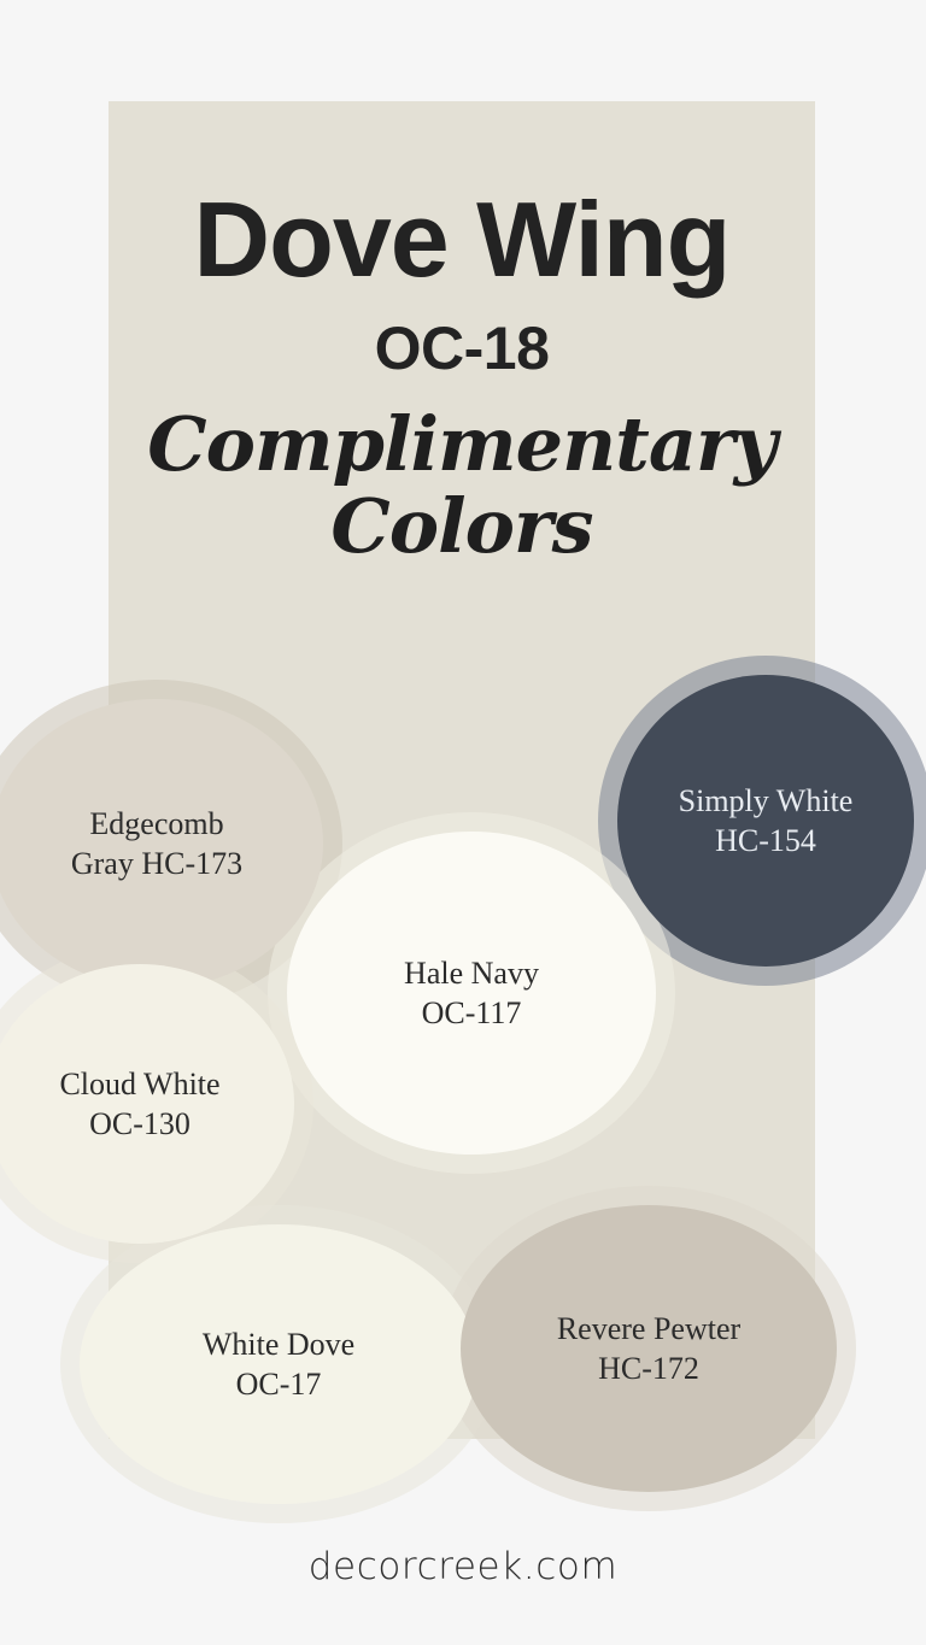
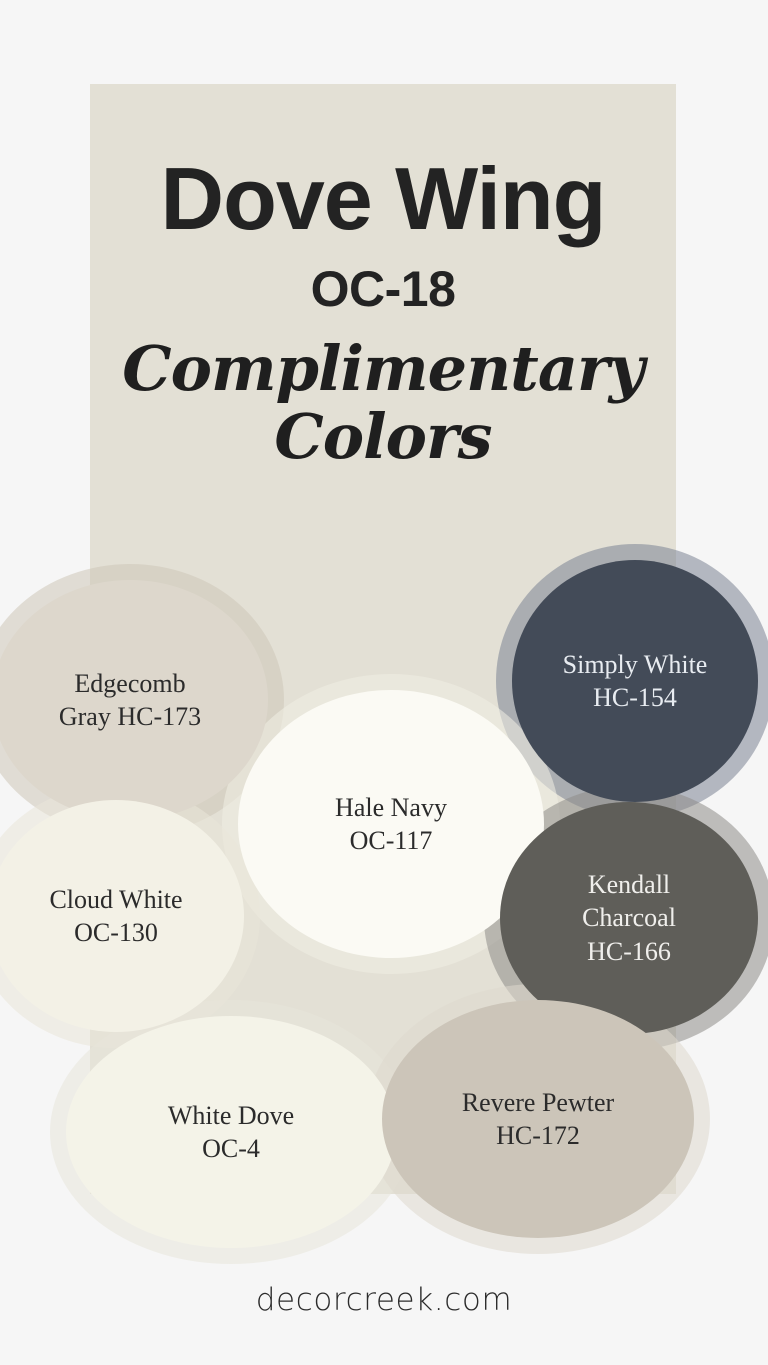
  Edgecomb
  Gray HC-173
  Simply White
  HC-154
  Hale Navy
  OC-117
  Cloud White
  OC-130
+ Kendall
+ Charcoal
+ HC-166
  White Dove
- OC-17
+ OC-4
  Revere Pewter
  HC-172
  Dove Wing
  OC-18
  Complimentary
  Colors
  decorcreek.com
